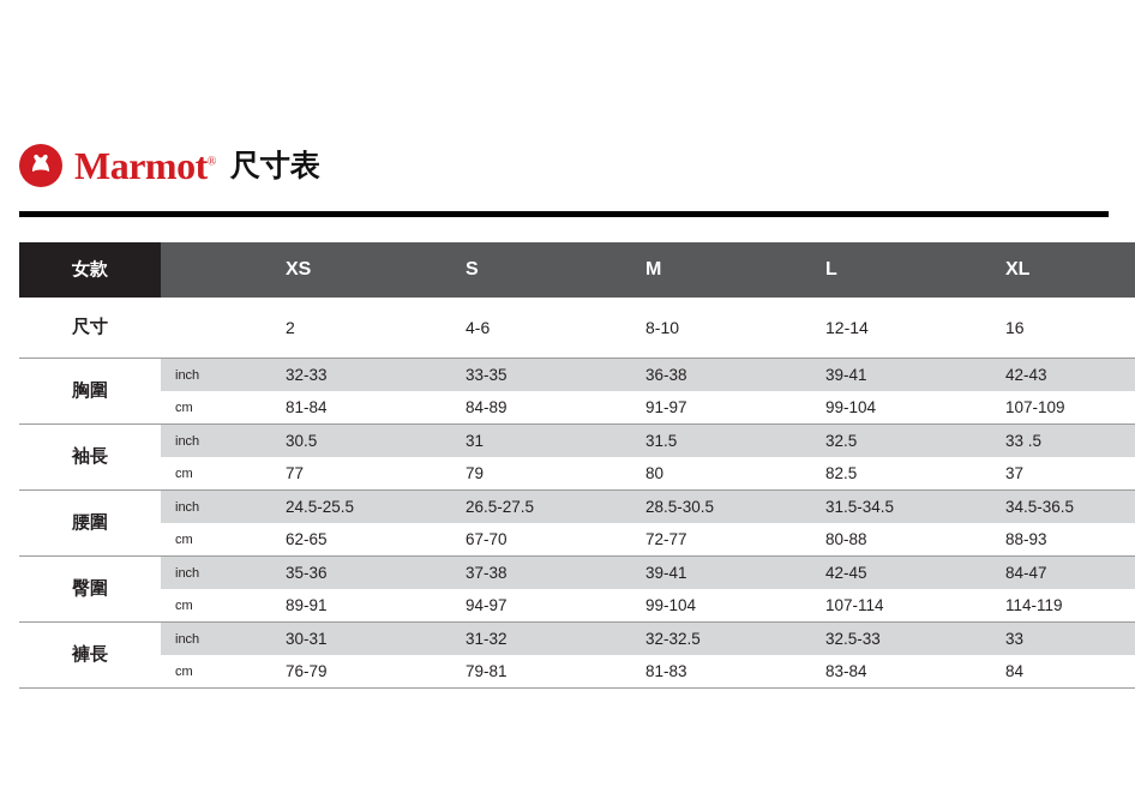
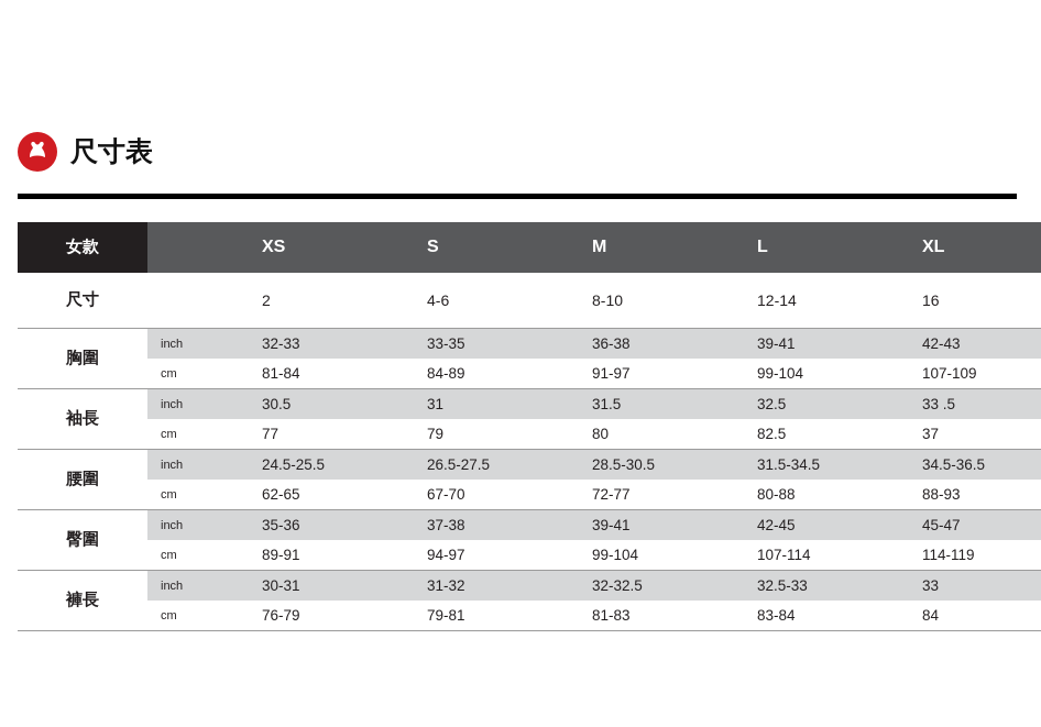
- Marmot®
  尺寸表
  女款		XS	S	M	L	XL
  尺寸		2	4-6	8-10	12-14	16
  胸圍	inch	32-33	33-35	36-38	39-41	42-43
  cm	81-84	84-89	91-97	99-104	107-109
  袖長	inch	30.5	31	31.5	32.5	33 .5
  cm	77	79	80	82.5	37
  腰圍	inch	24.5-25.5	26.5-27.5	28.5-30.5	31.5-34.5	34.5-36.5
  cm	62-65	67-70	72-77	80-88	88-93
- 臀圍	inch	35-36	37-38	39-41	42-45	84-47
+ 臀圍	inch	35-36	37-38	39-41	42-45	45-47
  cm	89-91	94-97	99-104	107-114	114-119
  褲長	inch	30-31	31-32	32-32.5	32.5-33	33
  cm	76-79	79-81	81-83	83-84	84
